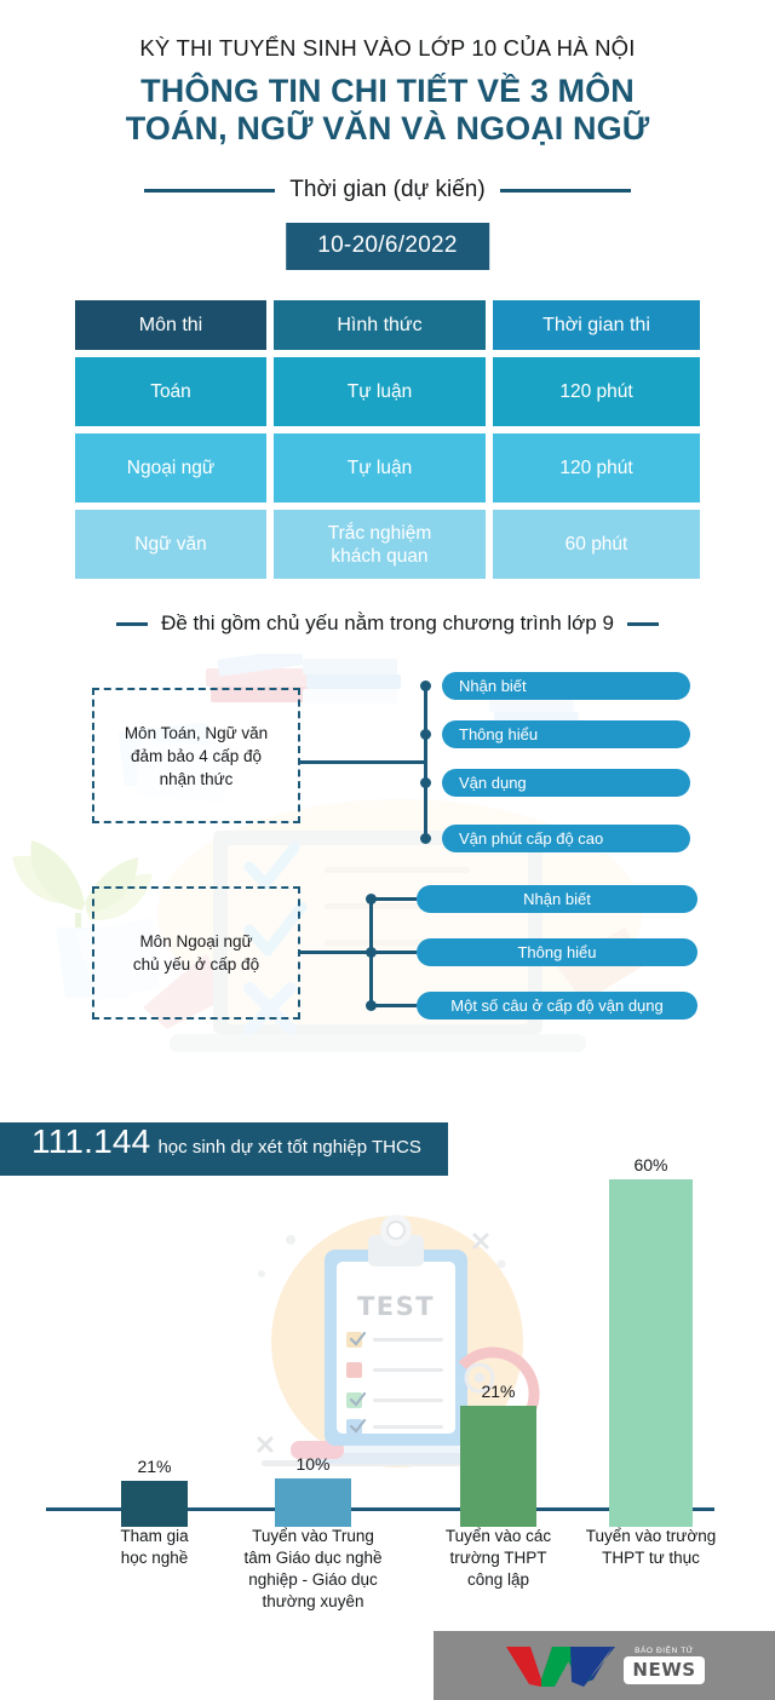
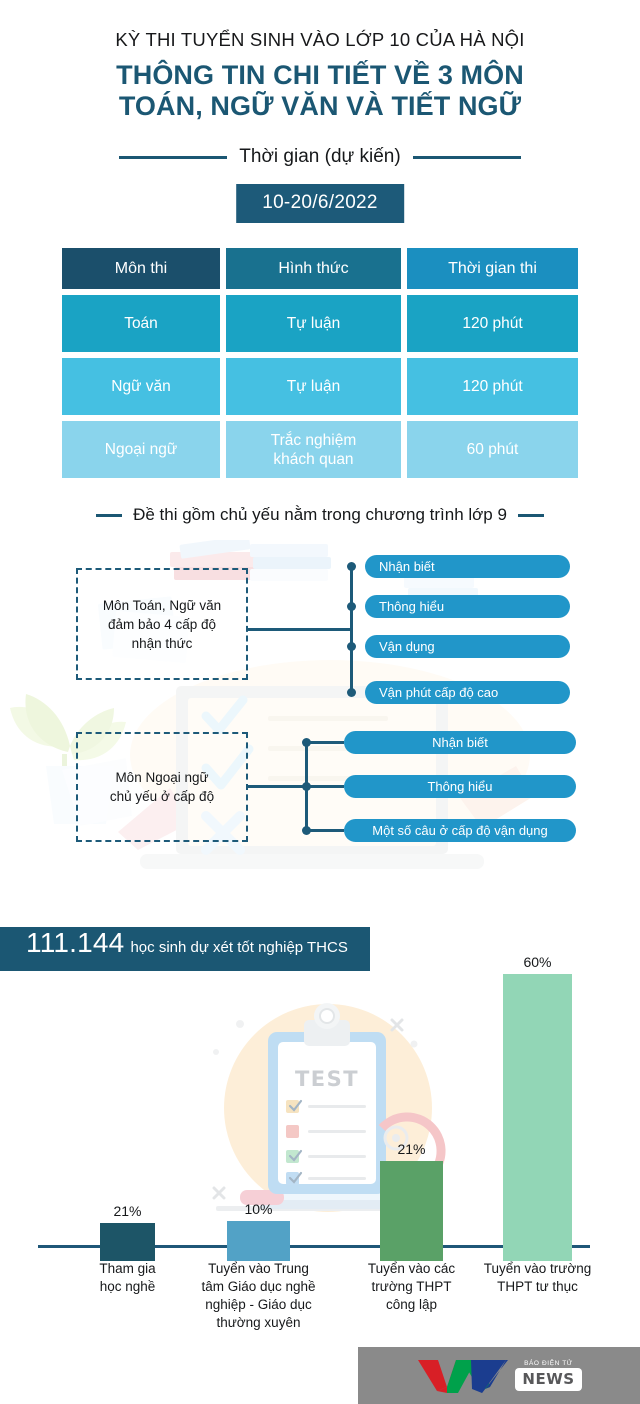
  KỲ THI TUYỂN SINH VÀO LỚP 10 CỦA HÀ NỘI
  THÔNG TIN CHI TIẾT VỀ 3 MÔN
- TOÁN, NGỮ VĂN VÀ NGOẠI NGỮ
+ TOÁN, NGỮ VĂN VÀ TIẾT NGỮ
  Thời gian (dự kiến)
  10-20/6/2022
  Môn thi
  Hình thức
  Thời gian thi
  Toán
  Tự luận
  120 phút
- Ngoại ngữ
+ Ngữ văn
  Tự luận
  120 phút
- Ngữ văn
+ Ngoại ngữ
  Trắc nghiệm
  khách quan
  60 phút
  Đề thi gồm chủ yếu nằm trong chương trình lớp 9
  Môn Toán, Ngữ văn
  đảm bảo 4 cấp độ
  nhận thức
  Nhận biết
  Thông hiểu
  Vận dụng
  Vận phút cấp độ cao
  Môn Ngoại ngữ
  chủ yếu ở cấp độ
  Nhận biết
  Thông hiểu
  Một số câu ở cấp độ vận dụng
  111.144
  học sinh dự xét tốt nghiệp THCS
  TEST
  21%
  10%
  21%
  60%
  Tham gia
  học nghề
  Tuyển vào Trung
  tâm Giáo dục nghề
  nghiệp - Giáo dục
  thường xuyên
  Tuyển vào các
  trường THPT
  công lập
  Tuyển vào trường
  THPT tư thục
  NEWS
